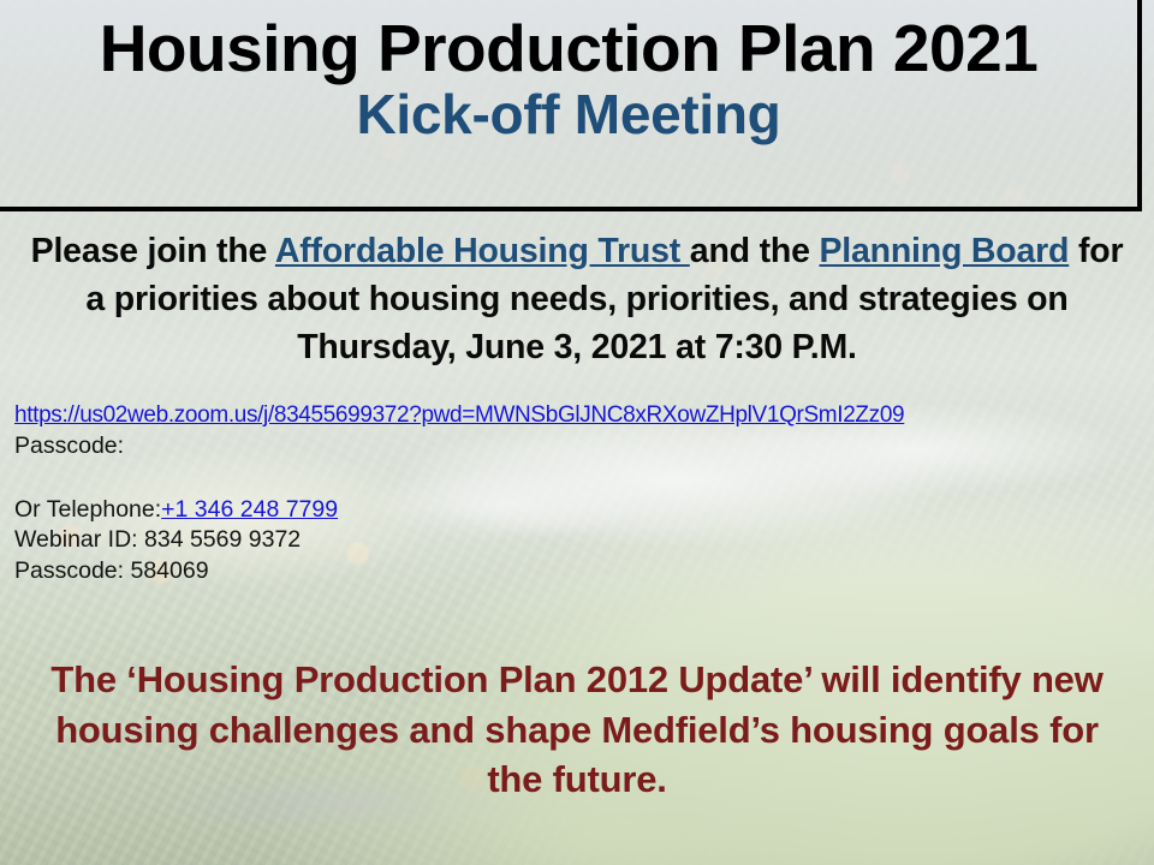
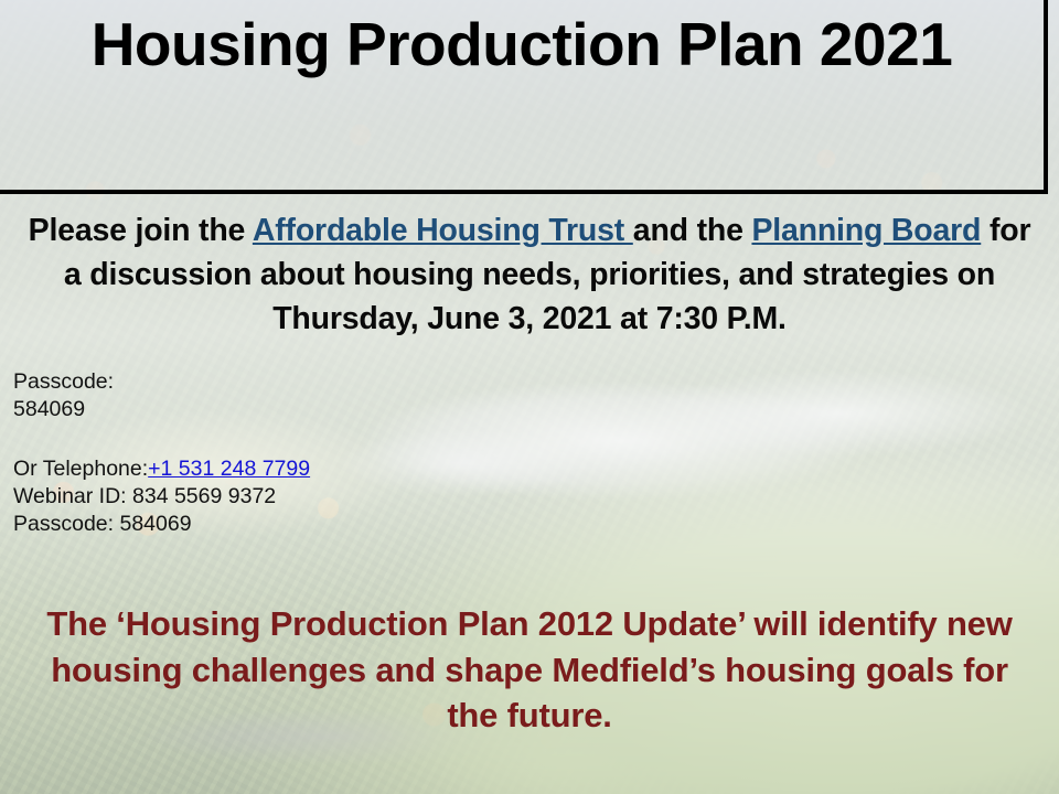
  Housing Production Plan 2021
- Kick-off Meeting
- Please join the Affordable Housing Trust and the Planning Board for a priorities about housing needs, priorities, and strategies on Thursday, June 3, 2021 at 7:30 P.M.
+ Please join the Affordable Housing Trust and the Planning Board for a discussion about housing needs, priorities, and strategies on Thursday, June 3, 2021 at 7:30 P.M.
- https://us02web.zoom.us/j/83455699372?pwd=MWNSbGlJNC8xRXowZHplV1QrSmI2Zz09
  Passcode:
+ 584069
- Or Telephone:+1 346 248 7799
+ Or Telephone:+1 531 248 7799
  Webinar ID: 834 5569 9372
  Passcode: 584069
  The ‘Housing Production Plan 2012 Update’ will identify new housing challenges and shape Medfield’s housing goals for the future.
